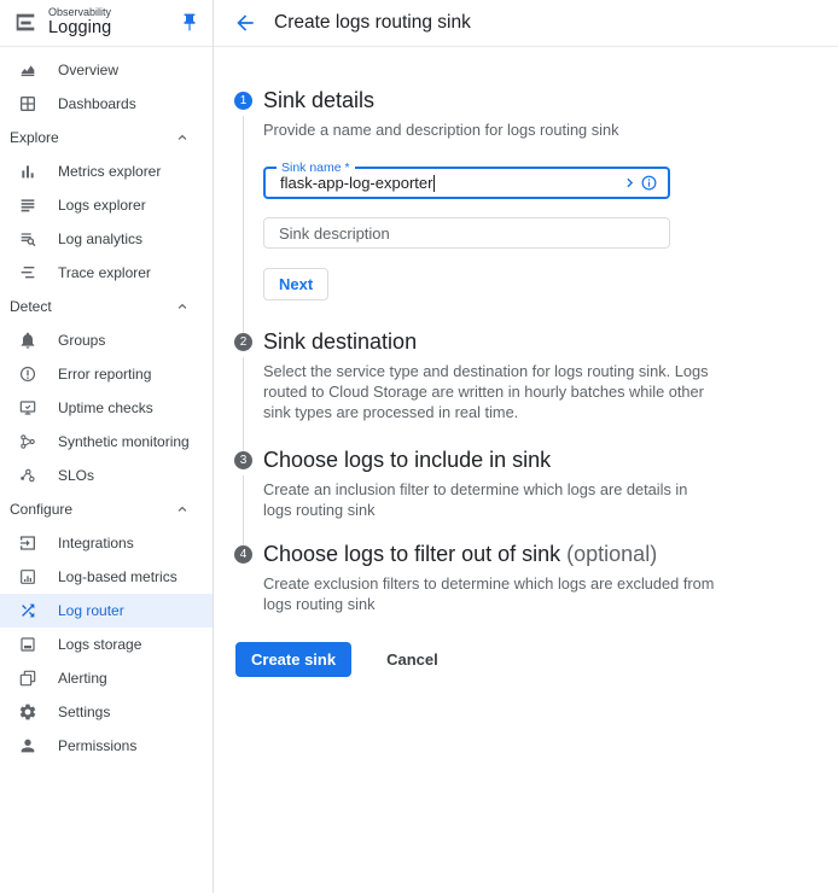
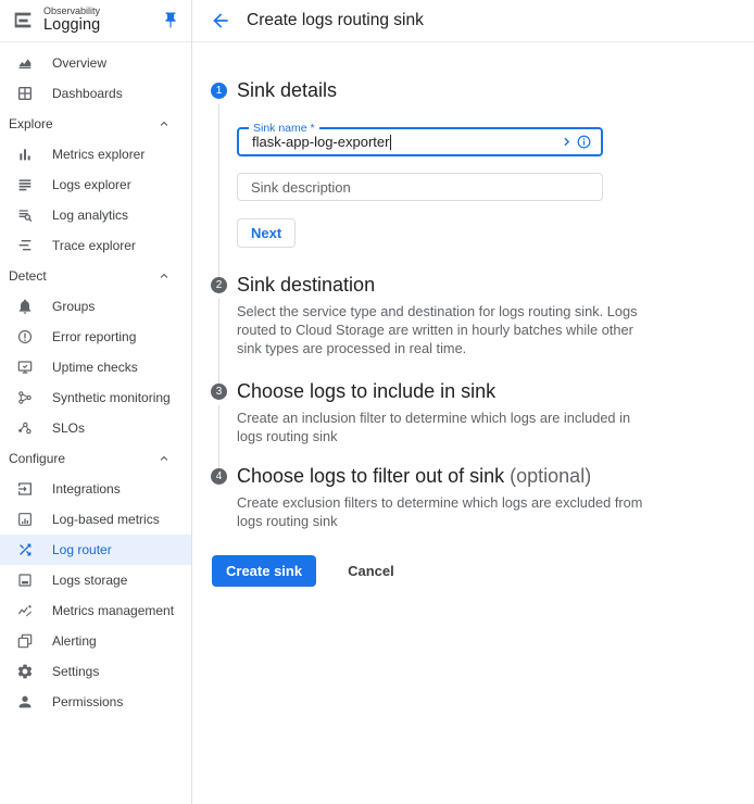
  Observability
  Logging
  Overview
  Dashboards
  Explore
  Metrics explorer
  Logs explorer
  Log analytics
  Trace explorer
  Detect
  Groups
  Error reporting
  Uptime checks
  Synthetic monitoring
  SLOs
  Configure
  Integrations
  Log-based metrics
  Log router
  Logs storage
+ Metrics management
  Alerting
  Settings
  Permissions
  Create logs routing sink
  1
  Sink details
- Provide a name and description for logs routing sink
  Sink name *
  flask-app-log-exporter
  Sink description
  Next
  2
  Sink destination
  Select the service type and destination for logs routing sink. Logs routed to Cloud Storage are written in hourly batches while other sink types are processed in real time.
  3
  Choose logs to include in sink
- Create an inclusion filter to determine which logs are details in logs routing sink
+ Create an inclusion filter to determine which logs are included in logs routing sink
  4
  Choose logs to filter out of sink (optional)
  Create exclusion filters to determine which logs are excluded from logs routing sink
  Create sink
  Cancel
